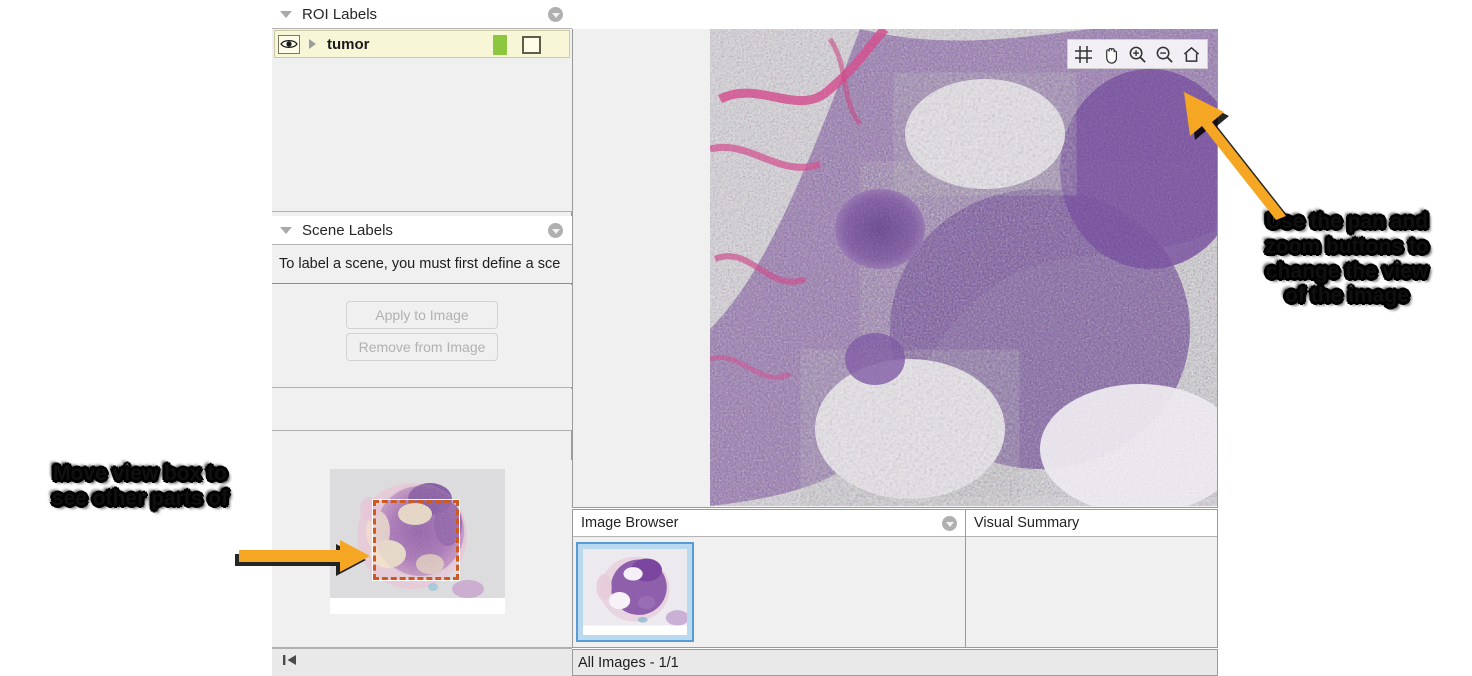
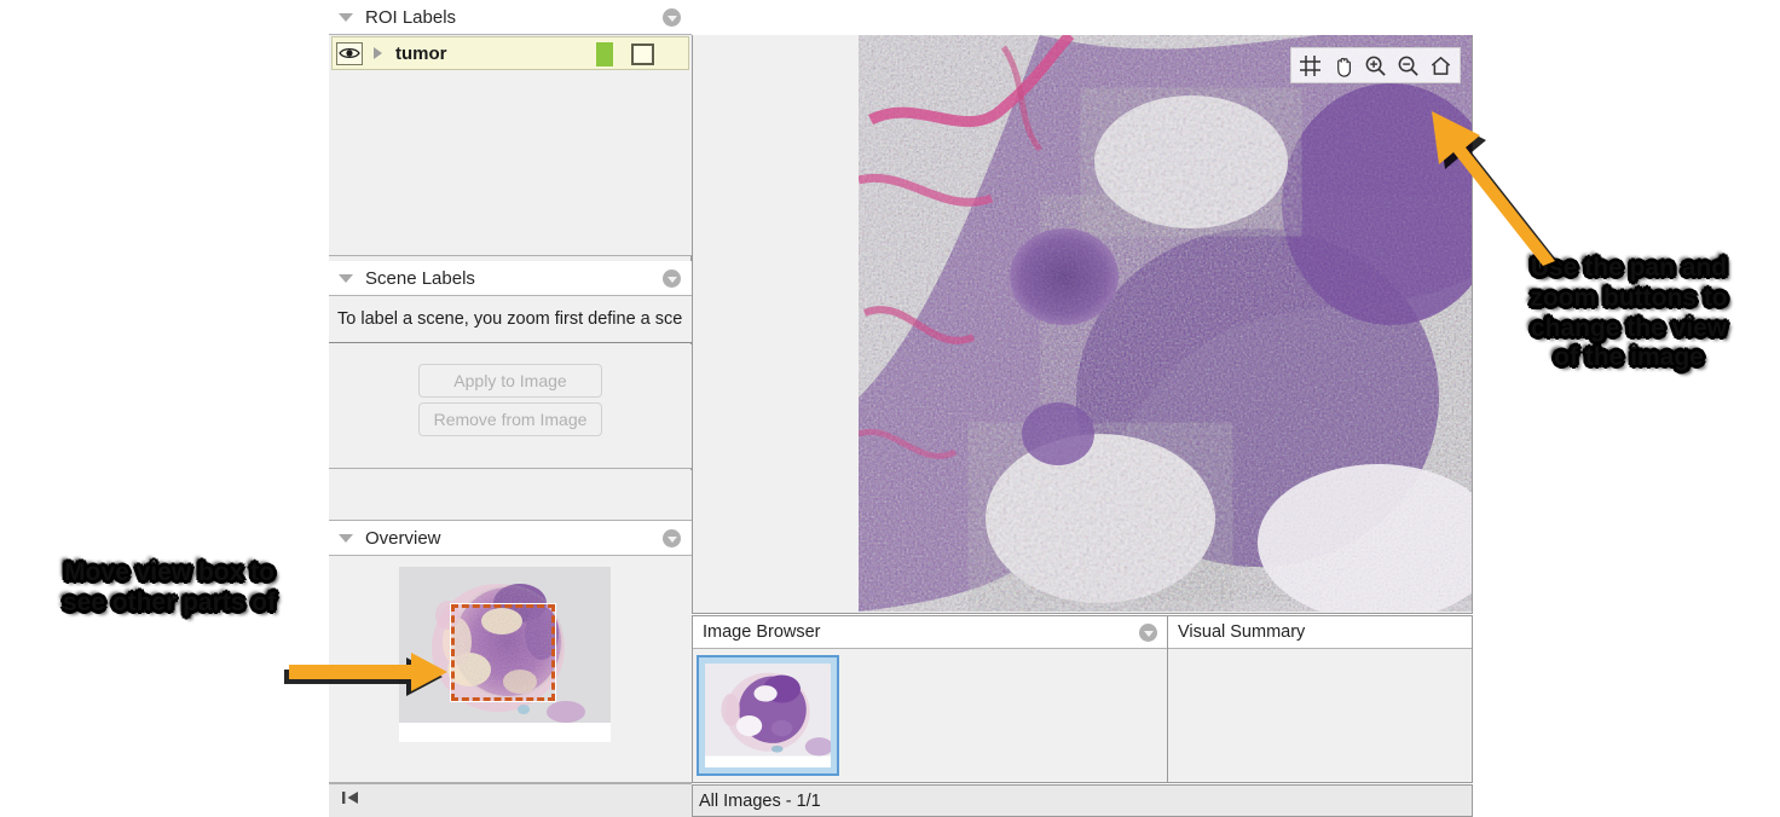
  ROI Labels
  tumor
  Scene Labels
- To label a scene, you must first define a sce
+ To label a scene, you zoom first define a sce
  Apply to Image
  Remove from Image
+ Overview
  Image Browser
  Visual Summary
  All Images - 1/1
  Move view box to
  see other parts of
  Use the pan and
  zoom buttons to
  change the view
  of the image
